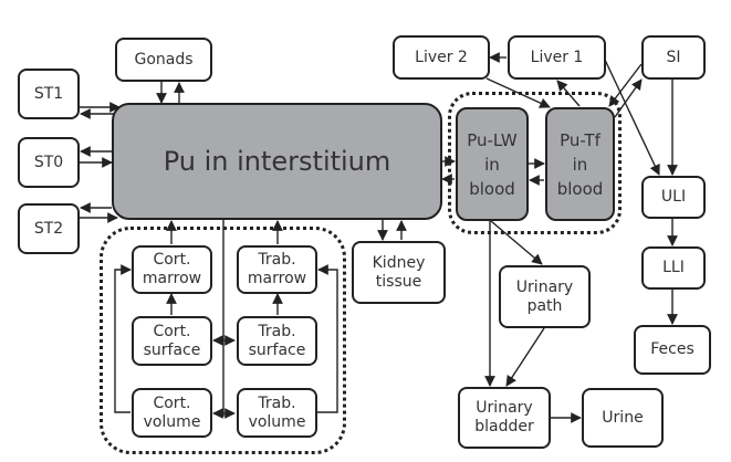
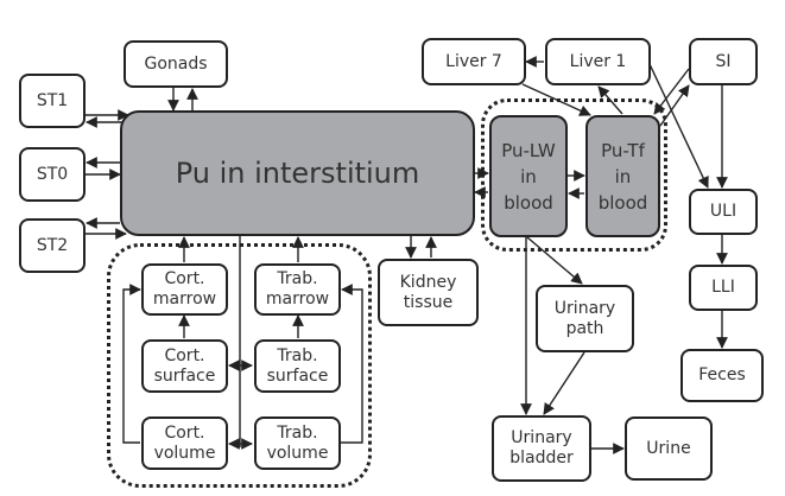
  Gonads
  ST1
  ST0
  ST2
  Pu in interstitium
  Pu-LW
  in
  blood
  Pu-Tf
  in
  blood
- Liver 2
+ Liver 7
  Liver 1
  SI
  ULI
  LLI
  Feces
  Kidney
  tissue
  Urinary
  path
  Urinary
  bladder
  Urine
  Cort.
  marrow
  Trab.
  marrow
  Cort.
  surface
  Trab.
  surface
  Cort.
  volume
  Trab.
  volume
